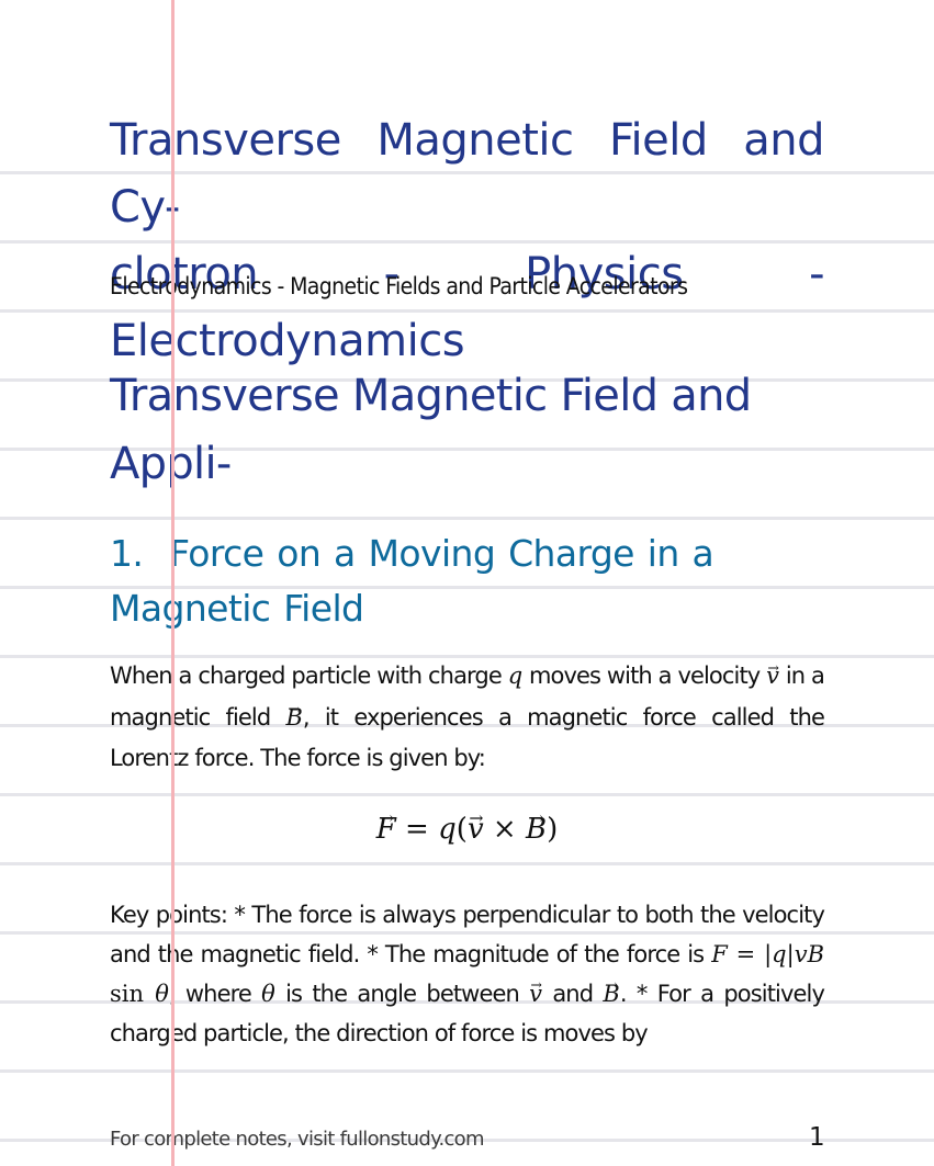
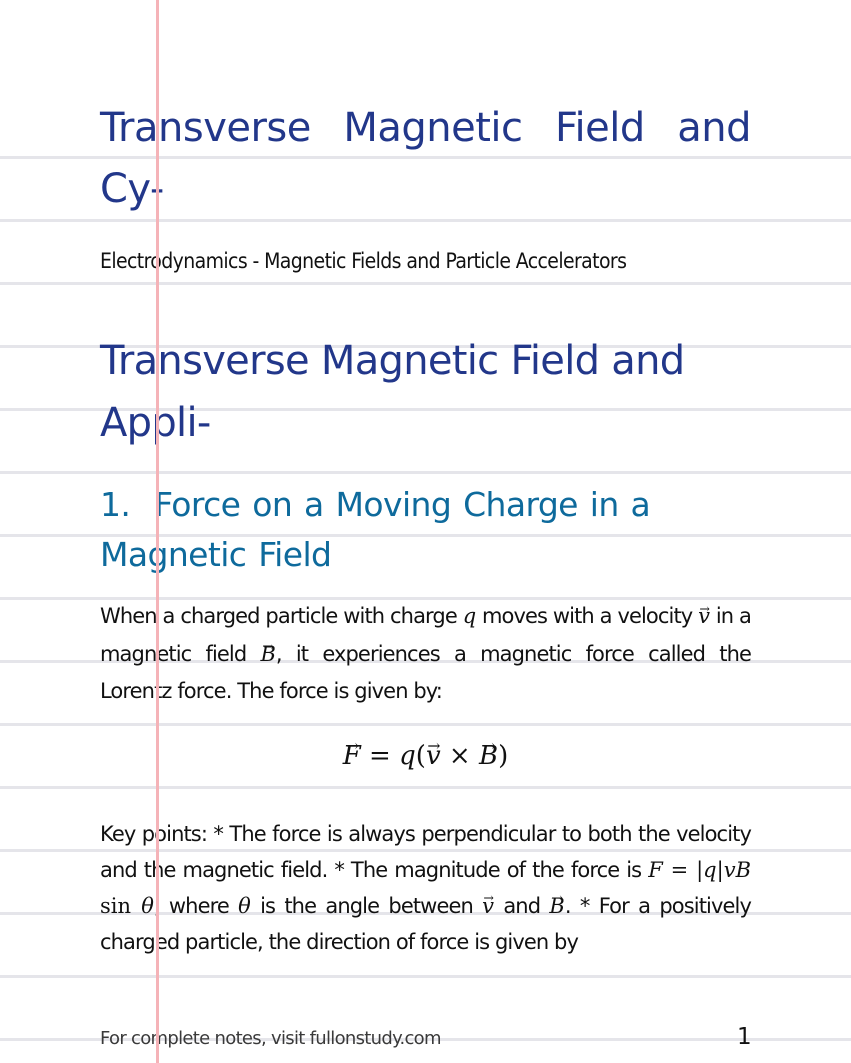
  Transverse Magnetic Field and Cy
- clotron - Physics - Electrodynamics
  Electrdynamics - Magnetic Fields and Particle Accelerators
  Transverse Magnetic Field and Appli-
  1. Force on a Moving Charge in a Manetic Field
  When a charged particle with charge q moves with a velocity v in a magnetic field B, it experiences a magnetic force called the Lorenz force. The force is given by:
  F = q(v × B)
- Key points: * The force is always perpendicular to both the velocity and te magnetic field. * The magnitude of the force is F = |q|vB sin θ where θ is the angle between v and B. * For a positively charged particle, the direction of force is moves by
+ Key points: * The force is always perpendicular to both the velocity and te magnetic field. * The magnitude of the force is F = |q|vB sin θ where θ is the angle between v and B. * For a positively charged particle, the direction of force is given by
  For coplete notes, visit fullonstudy.com
  1
